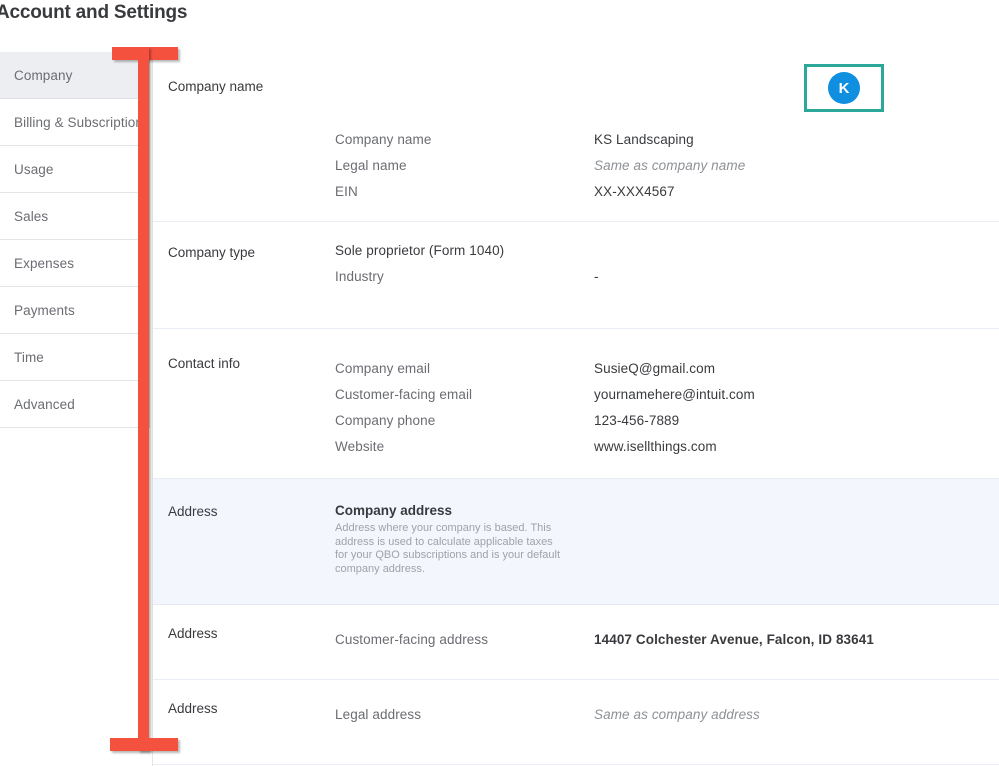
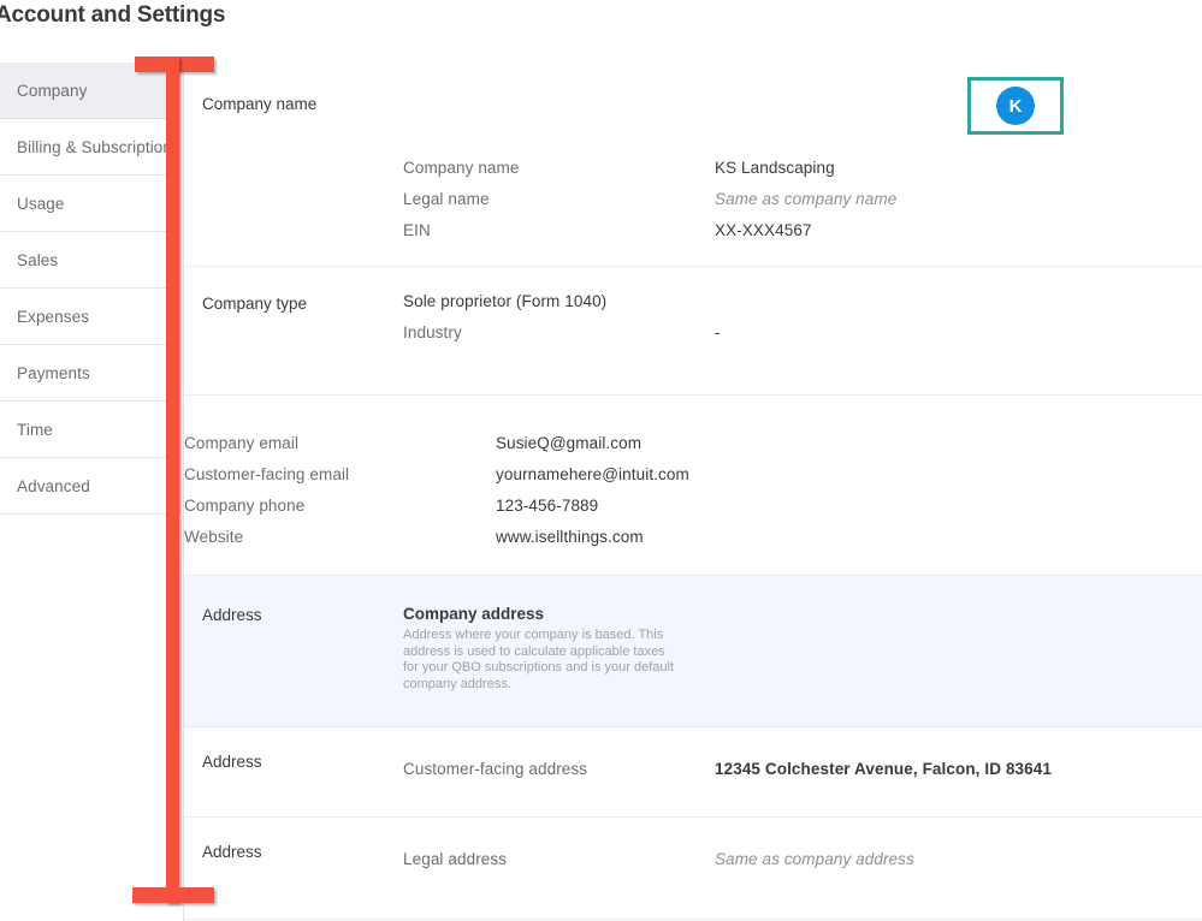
  Account and Settings
  Company
  Billing & Subscriptio
  Usage
  Sales
  Expenses
  Payments
  Time
  Advanced
  Company name
  K
  Company name
  KS Landscaping
  Legal name
  Same as company name
  EIN
  XX-XXX4567
  Company type
  Sole proprietor (Form 1040)
  Industry
  -
- Contact info
  Company email
  SusieQ@gmail.com
  Customer-facing email
  yournamehere@intuit.com
  Company phone
  123-456-7889
  Website
  www.isellthings.com
  Address
  Company address
  Address where your company is based. This address is used to calculate applicable taxes for your QBO subscriptions and is your default company address.
  Address
  Customer-facing address
- 14407 Colchester Avenue, Falcon, ID 83641
+ 12345 Colchester Avenue, Falcon, ID 83641
  Address
  Legal address
  Same as company address
